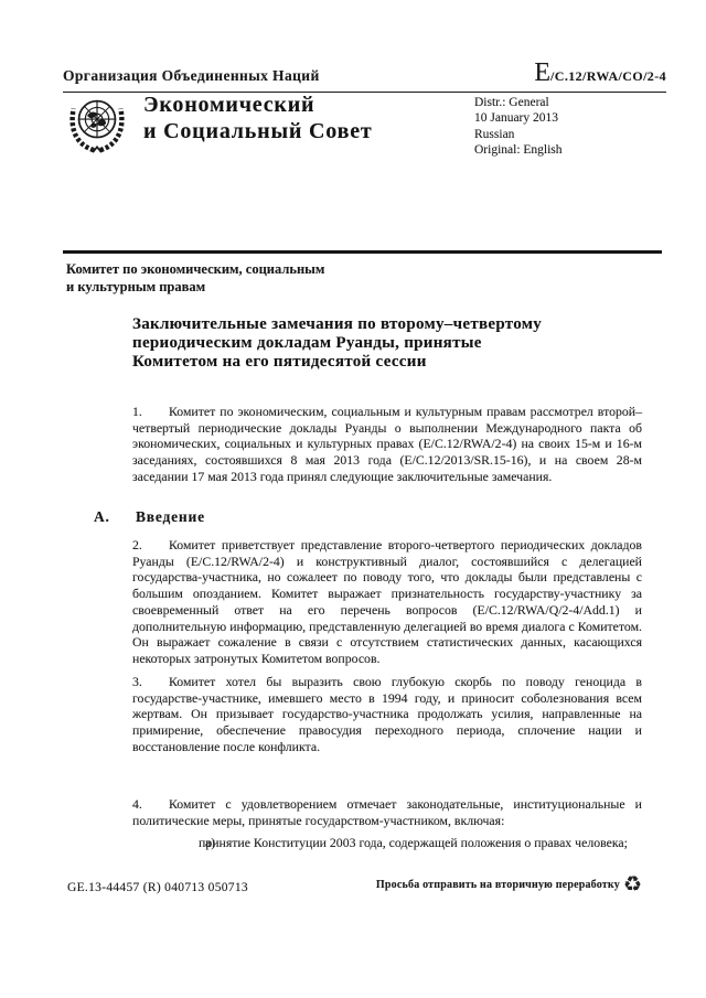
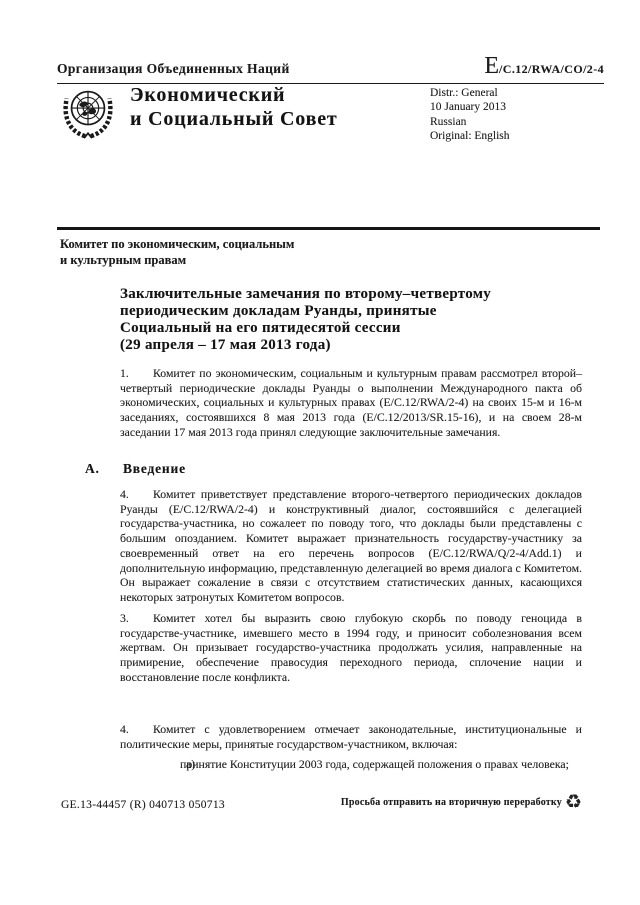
  Организация Объединенных Наций
  E/C.12/RWA/CO/2-4
  Экономический
  и Социальный Совет
  Distr.: General
  10 January 2013
  Russian
  Original: English
  Комитет по экономическим, социальным
  и культурным правам
  Заключительные замечания по второму–четвертому
  периодическим докладам Руанды, принятые
- Комитетом на его пятидесятой сессии
+ Социальный на его пятидесятой сессии
+ (29 апреля – 17 мая 2013 года)
  1. Комитет по экономическим, социальным и культурным правам рассмотрел второй–четвертый периодические доклады Руанды о выполнении Международного пакта об экономических, социальных и культурных правах (E/C.12/RWA/2-4) на своих 15-м и 16-м заседаниях, состоявшихся 8 мая 2013 года (E/C.12/2013/SR.15-16), и на своем 28-м заседании 17 мая 2013 года принял следующие заключительные замечания.
  A.
  Введение
- 2. Комитет приветствует представление второго-четвертого периодических докладов Руанды (E/C.12/RWA/2-4) и конструктивный диалог, состоявшийся с делегацией государства-участника, но сожалеет по поводу того, что доклады были представлены с большим опозданием. Комитет выражает признательность государству-участнику за своевременный ответ на его перечень вопросов (E/C.12/RWA/Q/2-4/Add.1) и дополнительную информацию, представленную делегацией во время диалога с Комитетом. Он выражает сожаление в связи с отсутствием статистических данных, касающихся некоторых затронутых Комитетом вопросов.
+ 4. Комитет приветствует представление второго-четвертого периодических докладов Руанды (E/C.12/RWA/2-4) и конструктивный диалог, состоявшийся с делегацией государства-участника, но сожалеет по поводу того, что доклады были представлены с большим опозданием. Комитет выражает признательность государству-участнику за своевременный ответ на его перечень вопросов (E/C.12/RWA/Q/2-4/Add.1) и дополнительную информацию, представленную делегацией во время диалога с Комитетом. Он выражает сожаление в связи с отсутствием статистических данных, касающихся некоторых затронутых Комитетом вопросов.
  3. Комитет хотел бы выразить свою глубокую скорбь по поводу геноцида в государстве-участнике, имевшего место в 1994 году, и приносит соболезнования всем жертвам. Он призывает государство-участника продолжать усилия, направленные на примирение, обеспечение правосудия переходного периода, сплочение нации и восстановление после конфликта.
  4. Комитет с удовлетворением отмечает законодательные, институциональные и политические меры, принятые государством-участником, включая:
  a)принятие Конституции 2003 года, содержащей положения о правах человека;
  GE.13-44457 (R) 040713 050713
  Просьба отправить на вторичную переработку
  ♻
